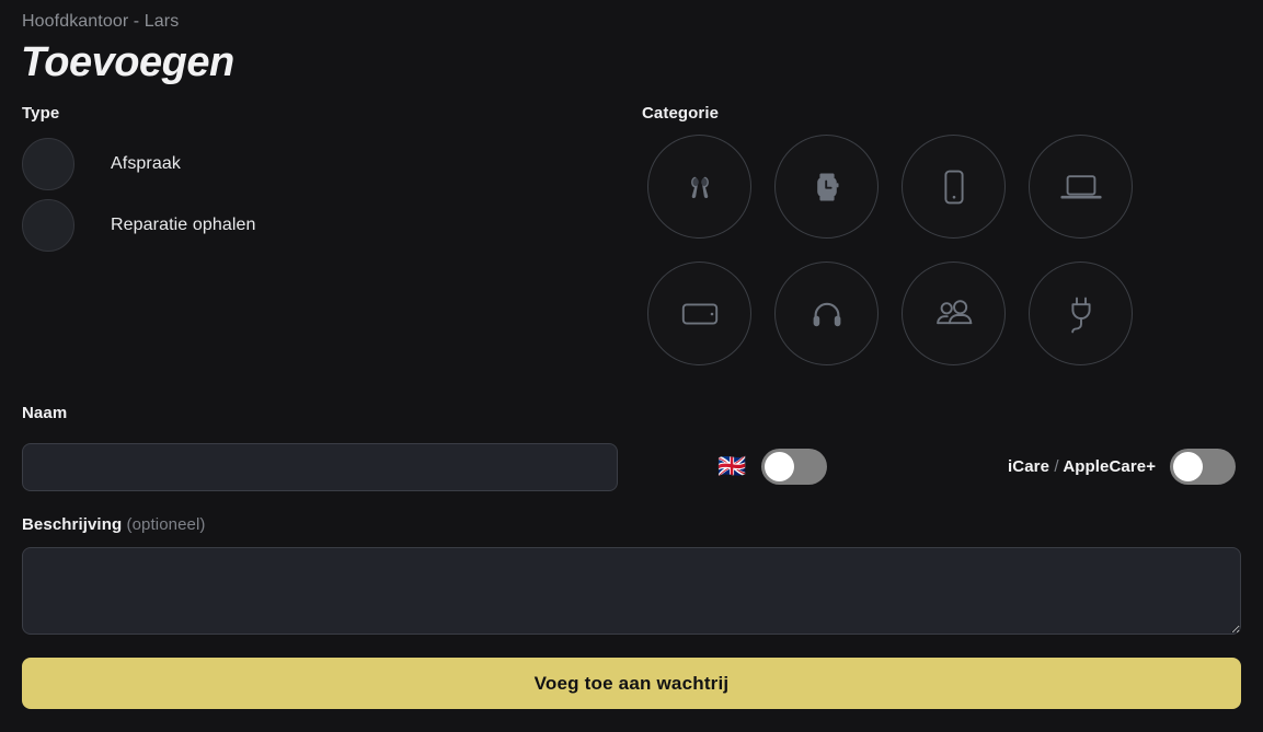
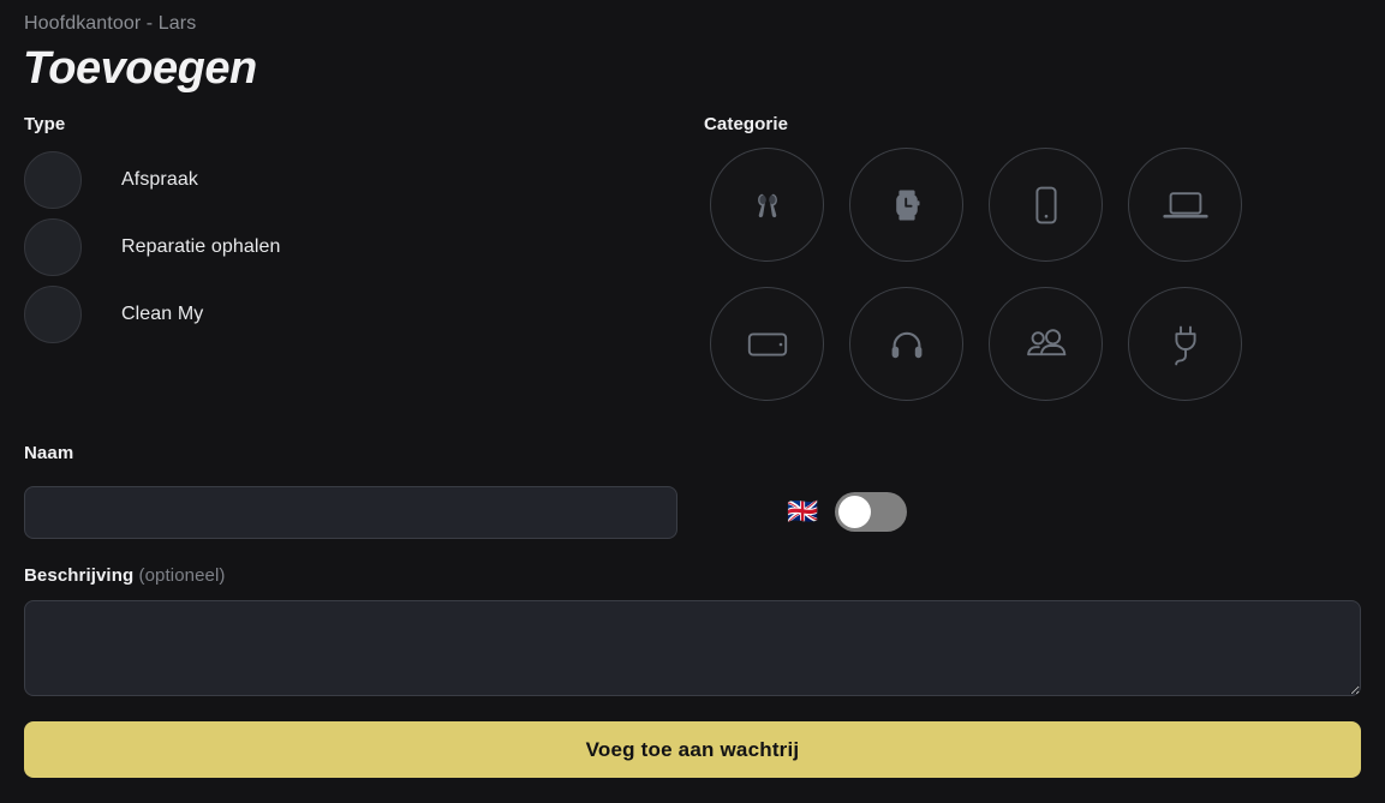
  Hoofdkantoor - Lars
  Toevoegen
  Type
  Afspraak
  Reparatie ophalen
+ Clean My
  Categorie
  Naam
  🇬🇧
- iCare / AppleCare+
  Beschrijving (optioneel)
  Voeg toe aan wachtrij
